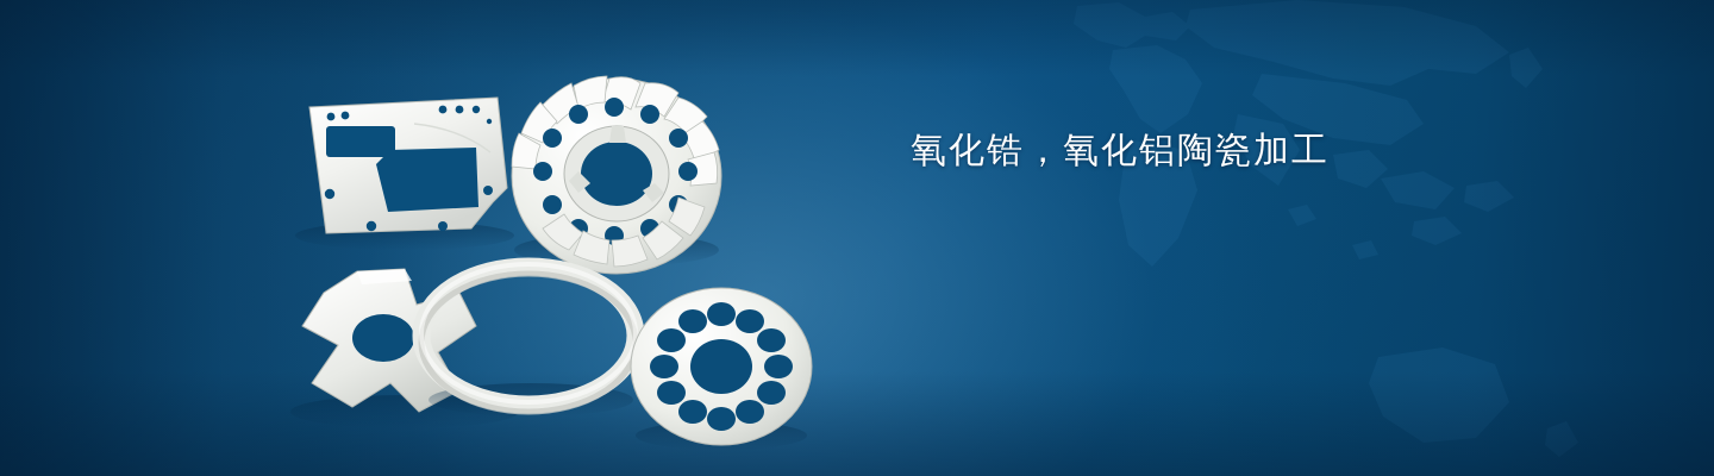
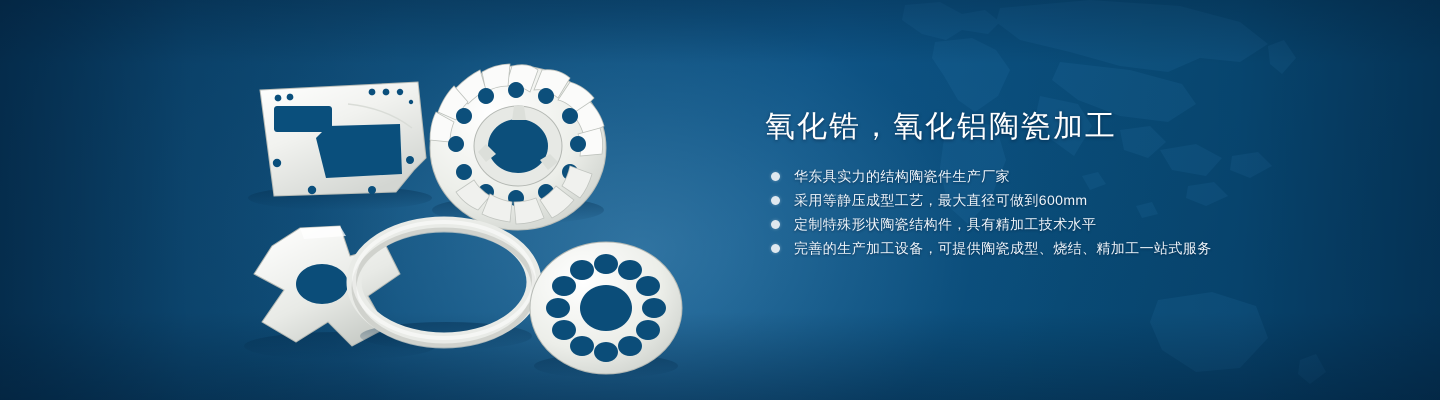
  氧化锆，氧化铝陶瓷加工
+ 华东具实力的结构陶瓷件生产厂家
+ 采用等静压成型工艺，最大直径可做到600mm
+ 定制特殊形状陶瓷结构件，具有精加工技术水平
+ 完善的生产加工设备，可提供陶瓷成型、烧结、精加工一站式服务
